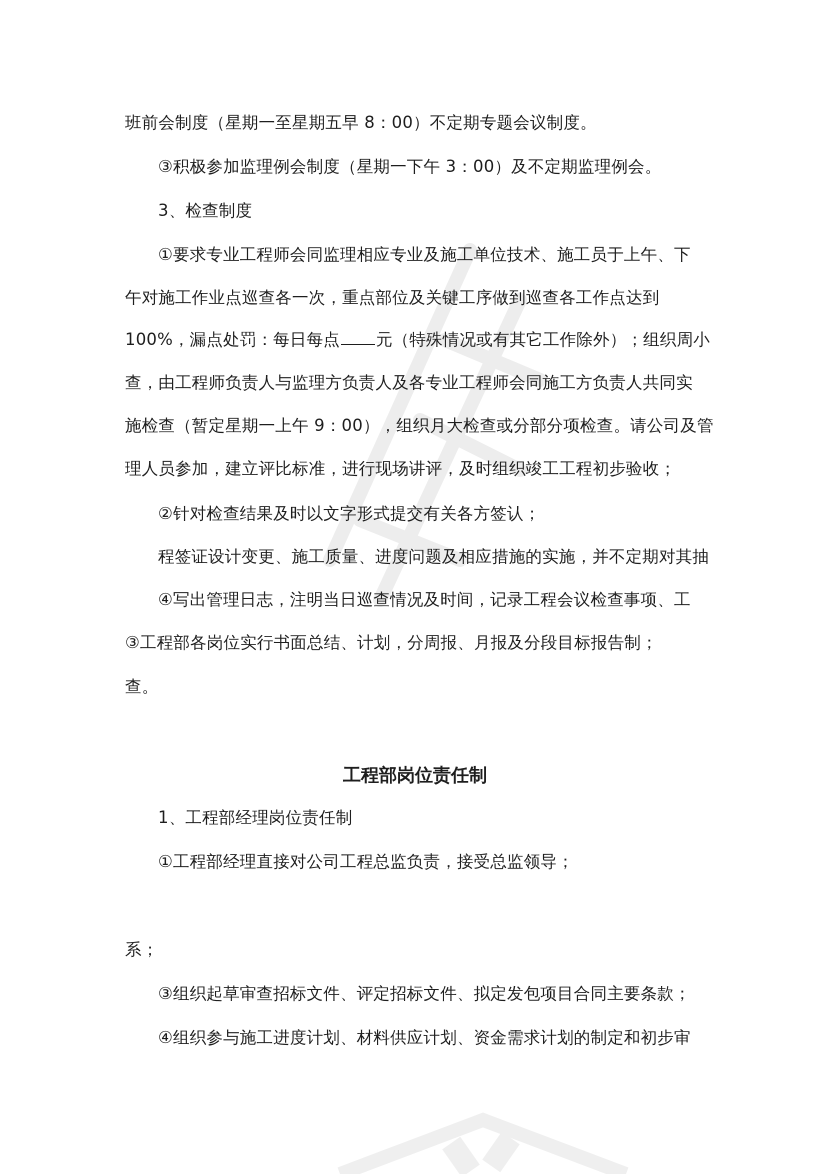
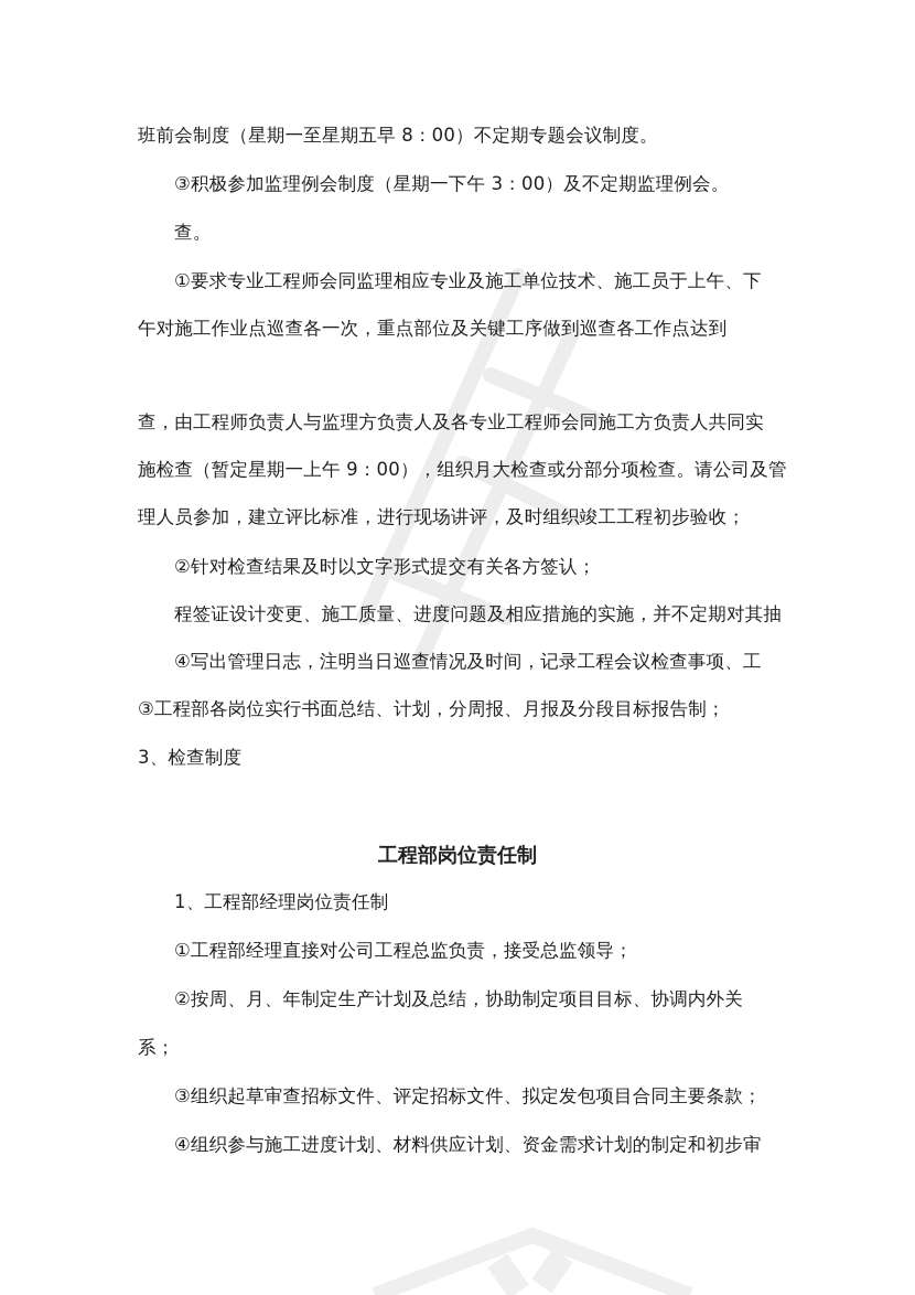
  班前会制度（星期一至星期五早 8：00）不定期专题会议制度。
  ③积极参加监理例会制度（星期一下午 3：00）及不定期监理例会。
- 3、检查制度
+ 查。
  ①要求专业工程师会同监理相应专业及施工单位技术、施工员于上午、下
  午对施工作业点巡查各一次，重点部位及关键工序做到巡查各工作点达到
- 100%，漏点处罚：每日每点 元（特殊情况或有其它工作除外）；组织周小
  查，由工程师负责人与监理方负责人及各专业工程师会同施工方负责人共同实
  施检查（暂定星期一上午 9：00），组织月大检查或分部分项检查。请公司及管
  理人员参加，建立评比标准，进行现场讲评，及时组织竣工工程初步验收；
  ②针对检查结果及时以文字形式提交有关各方签认；
  程签证设计变更、施工质量、进度问题及相应措施的实施，并不定期对其抽
  ④写出管理日志，注明当日巡查情况及时间，记录工程会议检查事项、工
  ③工程部各岗位实行书面总结、计划，分周报、月报及分段目标报告制；
- 查。
+ 3、检查制度
  工程部岗位责任制
  1、工程部经理岗位责任制
  ①工程部经理直接对公司工程总监负责，接受总监领导；
+ ②按周、月、年制定生产计划及总结，协助制定项目目标、协调内外关
  系；
  ③组织起草审查招标文件、评定招标文件、拟定发包项目合同主要条款；
  ④组织参与施工进度计划、材料供应计划、资金需求计划的制定和初步审
